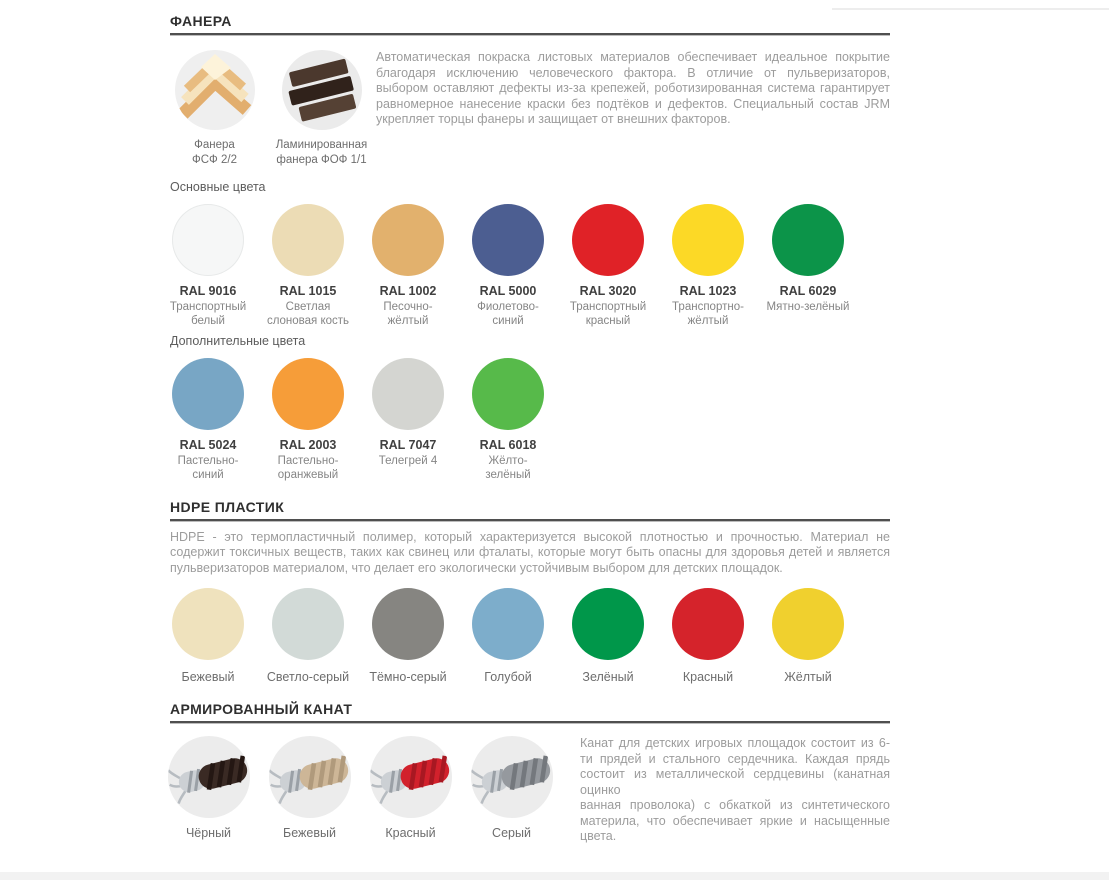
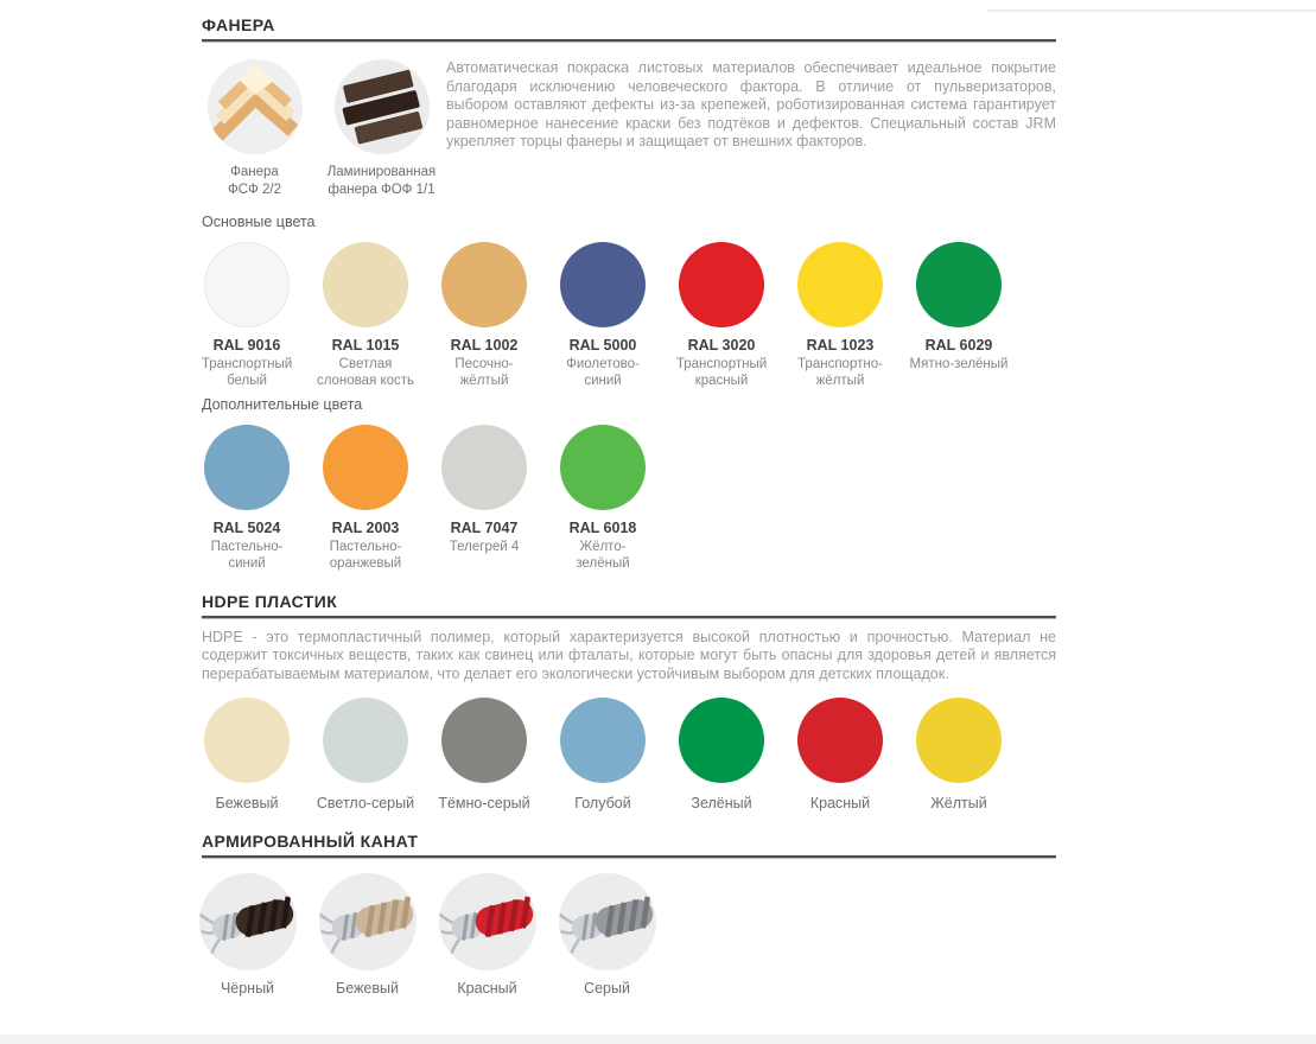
  ФАНЕРА
  Фанера
  ФСФ 2/2
  Ламинированная
  фанера ФОФ 1/1
  Автоматическая покраска листовых материалов обеспечивает идеальное покрытие благодаря исключению человеческого фактора. В отличие от пульверизаторов, выбором оставляют дефекты из-за крепежей, роботизированная система гарантирует равномерное нанесение краски без подтёков и дефектов. Специальный состав JRM укрепляет торцы фанеры и защищает от внешних факторов.
  Основные цвета
  RAL 9016
  Транспортный
  белый
  RAL 1015
  Светлая
  слоновая кость
  RAL 1002
  Песочно-
  жёлтый
  RAL 5000
  Фиолетово-
  синий
  RAL 3020
  Транспортный
  красный
  RAL 1023
  Транспортно-
  жёлтый
  RAL 6029
  Мятно-зелёный
  Дополнительные цвета
  RAL 5024
  Пастельно-
  синий
  RAL 2003
  Пастельно-
  оранжевый
  RAL 7047
  Телегрей 4
  RAL 6018
  Жёлто-
  зелёный
  HDPE ПЛАСТИК
- HDPE - это термопластичный полимер, который характеризуется высокой плотностью и прочностью. Материал не содержит токсичных веществ, таких как свинец или фталаты, которые могут быть опасны для здоровья детей и является пульверизаторов материалом, что делает его экологически устойчивым выбором для детских площадок.
+ HDPE - это термопластичный полимер, который характеризуется высокой плотностью и прочностью. Материал не содержит токсичных веществ, таких как свинец или фталаты, которые могут быть опасны для здоровья детей и является перерабатываемым материалом, что делает его экологически устойчивым выбором для детских площадок.
  Бежевый
  Светло-серый
  Тёмно-серый
  Голубой
  Зелёный
  Красный
  Жёлтый
  АРМИРОВАННЫЙ КАНАТ
  Чёрный
  Бежевый
  Красный
  Серый
- Канат для детских игровых площадок состоит из 6-ти прядей и стального сердечника. Каждая прядь состоит из металлической сердцевины (канатная оцинко
- ванная проволока) с обкаткой из синтетического материла, что обеспечивает яркие и насыщенные цвета.
